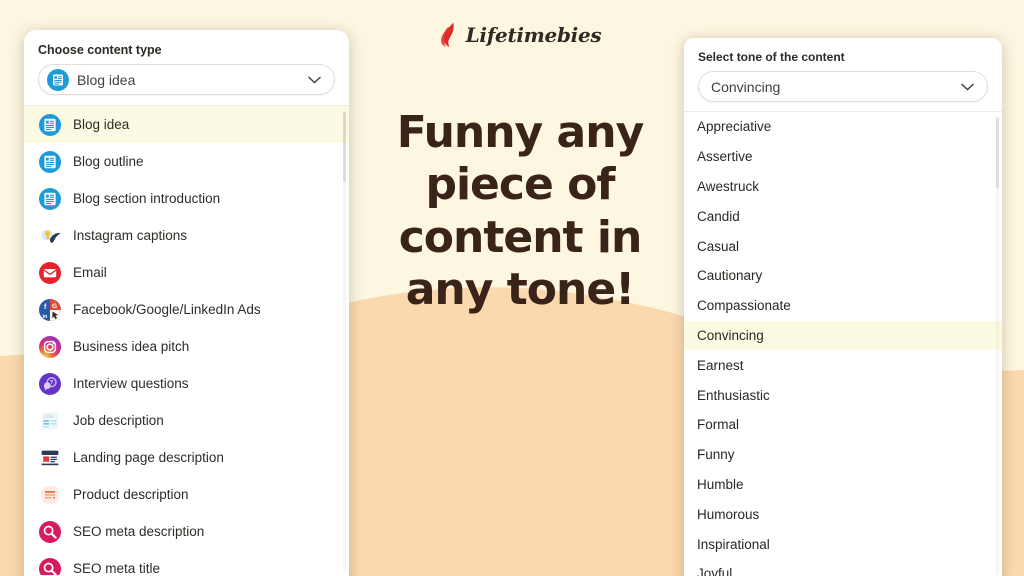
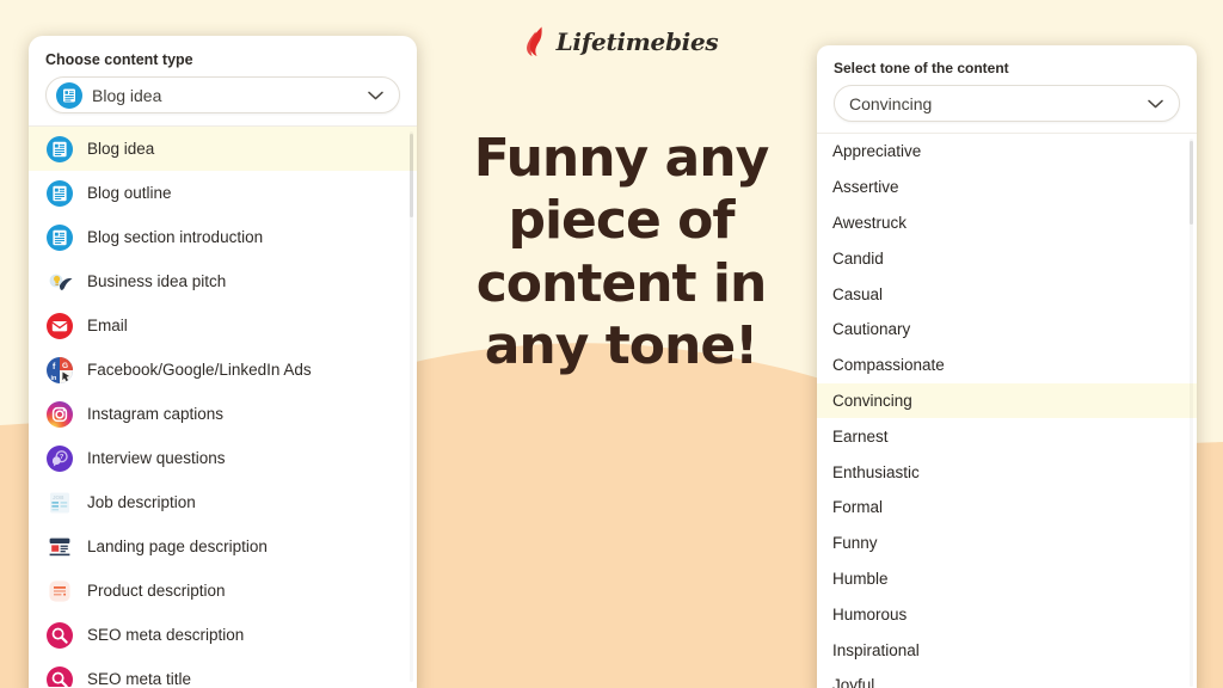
  Lifetimebies
  Funny any piece of content in any tone!
  Choose content type
  Blog idea
  Blog idea
  Blog outline
  Blog section introduction
- Instagram captions
+ Business idea pitch
  Email
  Facebook/Google/LinkedIn Ads
- Business idea pitch
+ Instagram captions
  Interview questions
  Job description
  Landing page description
  Product description
  SEO meta description
  SEO meta title
  Select tone of the content
  Convincing
  Appreciative
  Assertive
  Awestruck
  Candid
  Casual
  Cautionary
  Compassionate
  Convincing
  Earnest
  Enthusiastic
  Formal
  Funny
  Humble
  Humorous
  Inspirational
  Joyful
